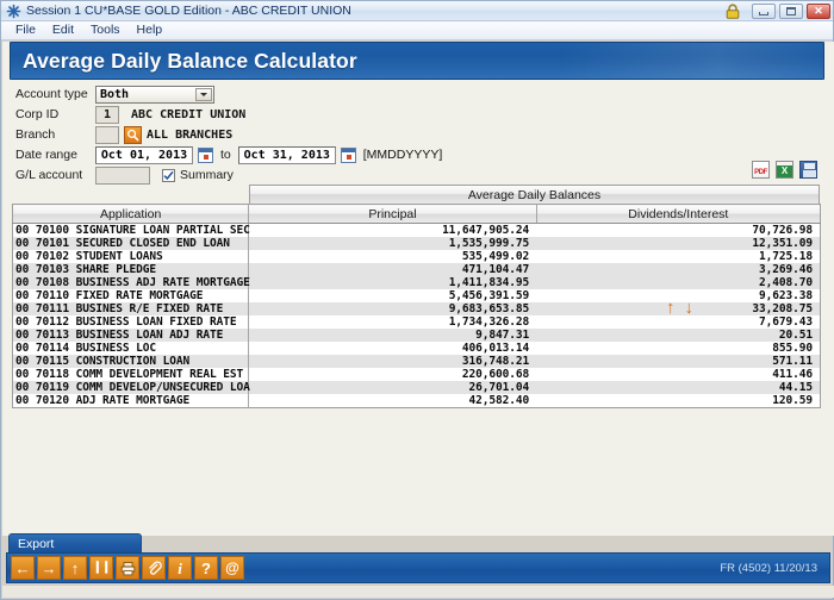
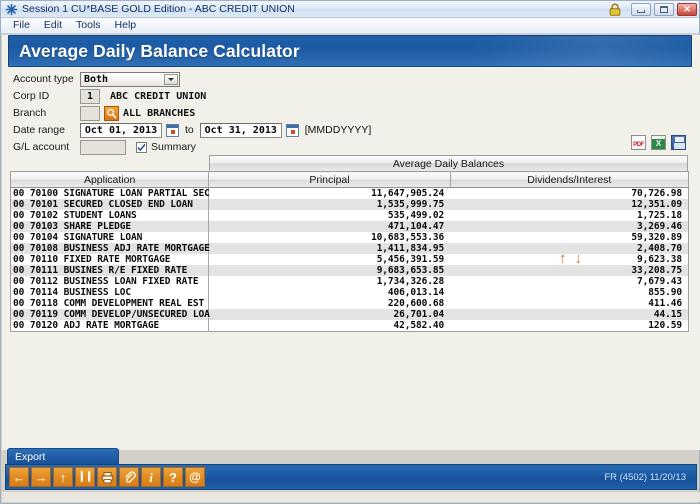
  Session 1 CU*BASE GOLD Edition - ABC CREDIT UNION
  ✕
  File
  Edit
  Tools
  Help
  Average Daily Balance Calculator
  Account type
  Both
  Corp ID
  1
  ABC CREDIT UNION
  Branch
  ALL BRANCHES
  Date range
  Oct 01, 2013
  to
  Oct 31, 2013
  [MMDDYYYY]
  G/L account
  Summary
  X
  Average Daily Balances
  Application	Principal	Dividends/Interest
  00 70100 SIGNATURE LOAN PARTIAL SEC	11,647,905.24	70,726.98
  00 70101 SECURED CLOSED END LOAN	1,535,999.75	12,351.09
  00 70102 STUDENT LOANS	535,499.02	1,725.18
  00 70103 SHARE PLEDGE	471,104.47	3,269.46
+ 00 70104 SIGNATURE LOAN	10,683,553.36	59,320.89
  00 70108 BUSINESS ADJ RATE MORTGAGE	1,411,834.95	2,408.70
  00 70110 FIXED RATE MORTGAGE	5,456,391.59	9,623.38
  00 70111 BUSINES R/E FIXED RATE	9,683,653.85	33,208.75
  00 70112 BUSINESS LOAN FIXED RATE	1,734,326.28	7,679.43
- 00 70113 BUSINESS LOAN ADJ RATE	9,847.31	20.51
  00 70114 BUSINESS LOC	406,013.14	855.90
- 00 70115 CONSTRUCTION LOAN	316,748.21	571.11
  00 70118 COMM DEVELOPMENT REAL EST	220,600.68	411.46
  00 70119 COMM DEVELOP/UNSECURED LOA	26,701.04	44.15
  00 70120 ADJ RATE MORTGAGE	42,582.40	120.59
  ↑
  ↓
  Export
  ←
  →
  ↑
  ❙❙
  i
  ?
  @
  FR (4502) 11/20/13
